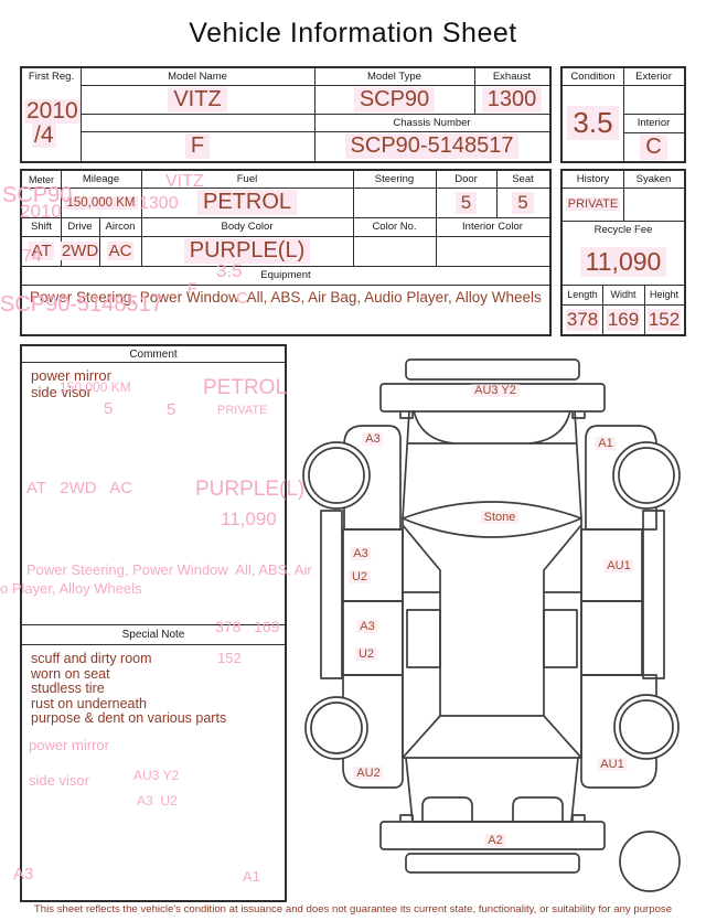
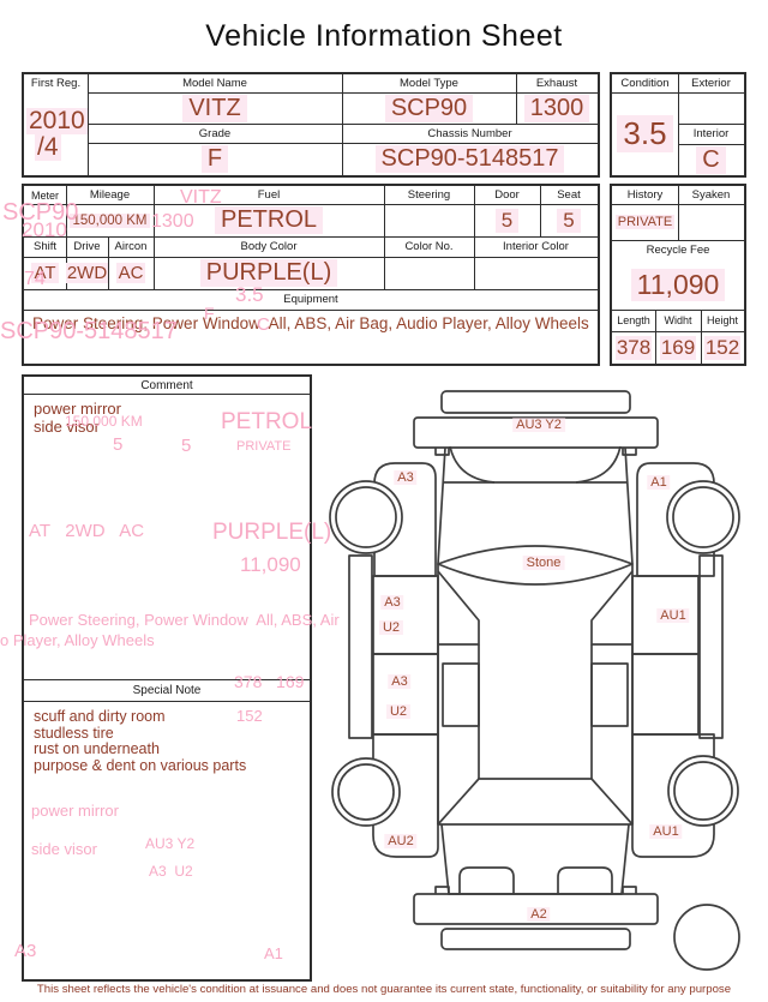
  Vehicle Information Sheet
  First Reg.
  2010
  /4
  Model Name
  VITZ
  Model Type
  SCP90
  Exhaust
  1300
+ Grade
  F
  Chassis Number
  SCP90-5148517
  Condition
  3.5
  Exterior
  Interior
  C
  Meter
  Mileage
  Fuel
  Steering
  Door
  Seat
  150,000 KM
  PETROL
  5
  5
  Shift
  Drive
  Aircon
  Body Color
  Color No.
  Interior Color
  AT
  2WD
  AC
  PURPLE(L)
  Equipment
  Power Steering, Power Window All, ABS, Air Bag, Audio Player, Alloy Wheels
  History
  Syaken
  PRIVATE
  Recycle Fee
  11,090
  Length
  Widht
  Height
  378
  169
  152
  Comment
  power mirror
  side visor
  Special Note
  scuff and dirty room
- worn on seat
  studless tire
  rust on underneath
  purpose & dent on various parts
  AU3 Y2
  A3
  A1
  Stone
  A3
  U2
  AU1
  A3
  U2
  AU2
  AU1
  A2
  SCP90
  2010
  VITZ
  1300
  74
  3.5
  F
  SCP90-5148517
  C
  150,000 KM
  PETROL
  5
  5
  PRIVATE
  AT 2WD AC
  PURPLE(L)
  11,090
  Power Steering, Power Window All, ABS, Air
  o Player, Alloy Wheels
  378 169
  152
  power mirror
  side visor
  AU3 Y2
  A3 U2
  A3
  A1
  This sheet reflects the vehicle's condition at issuance and does not guarantee its current state, functionality, or suitability for any purpose
